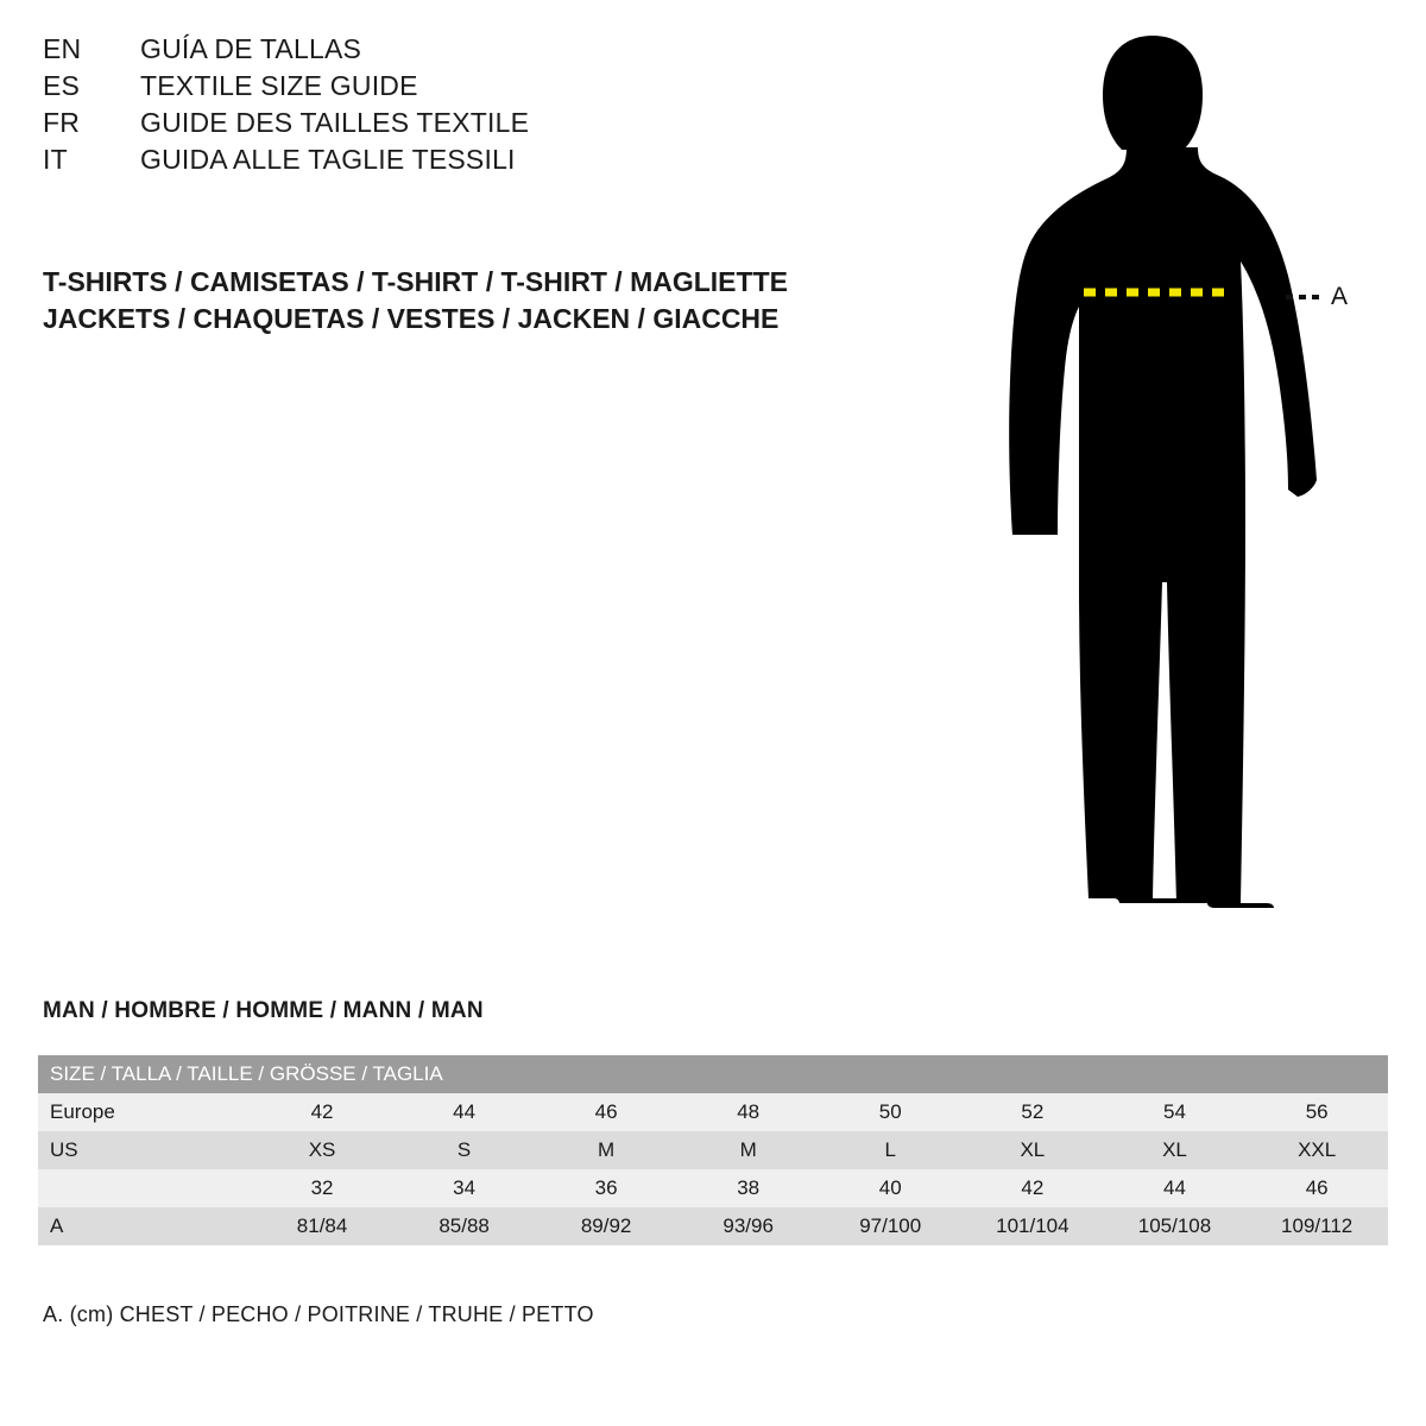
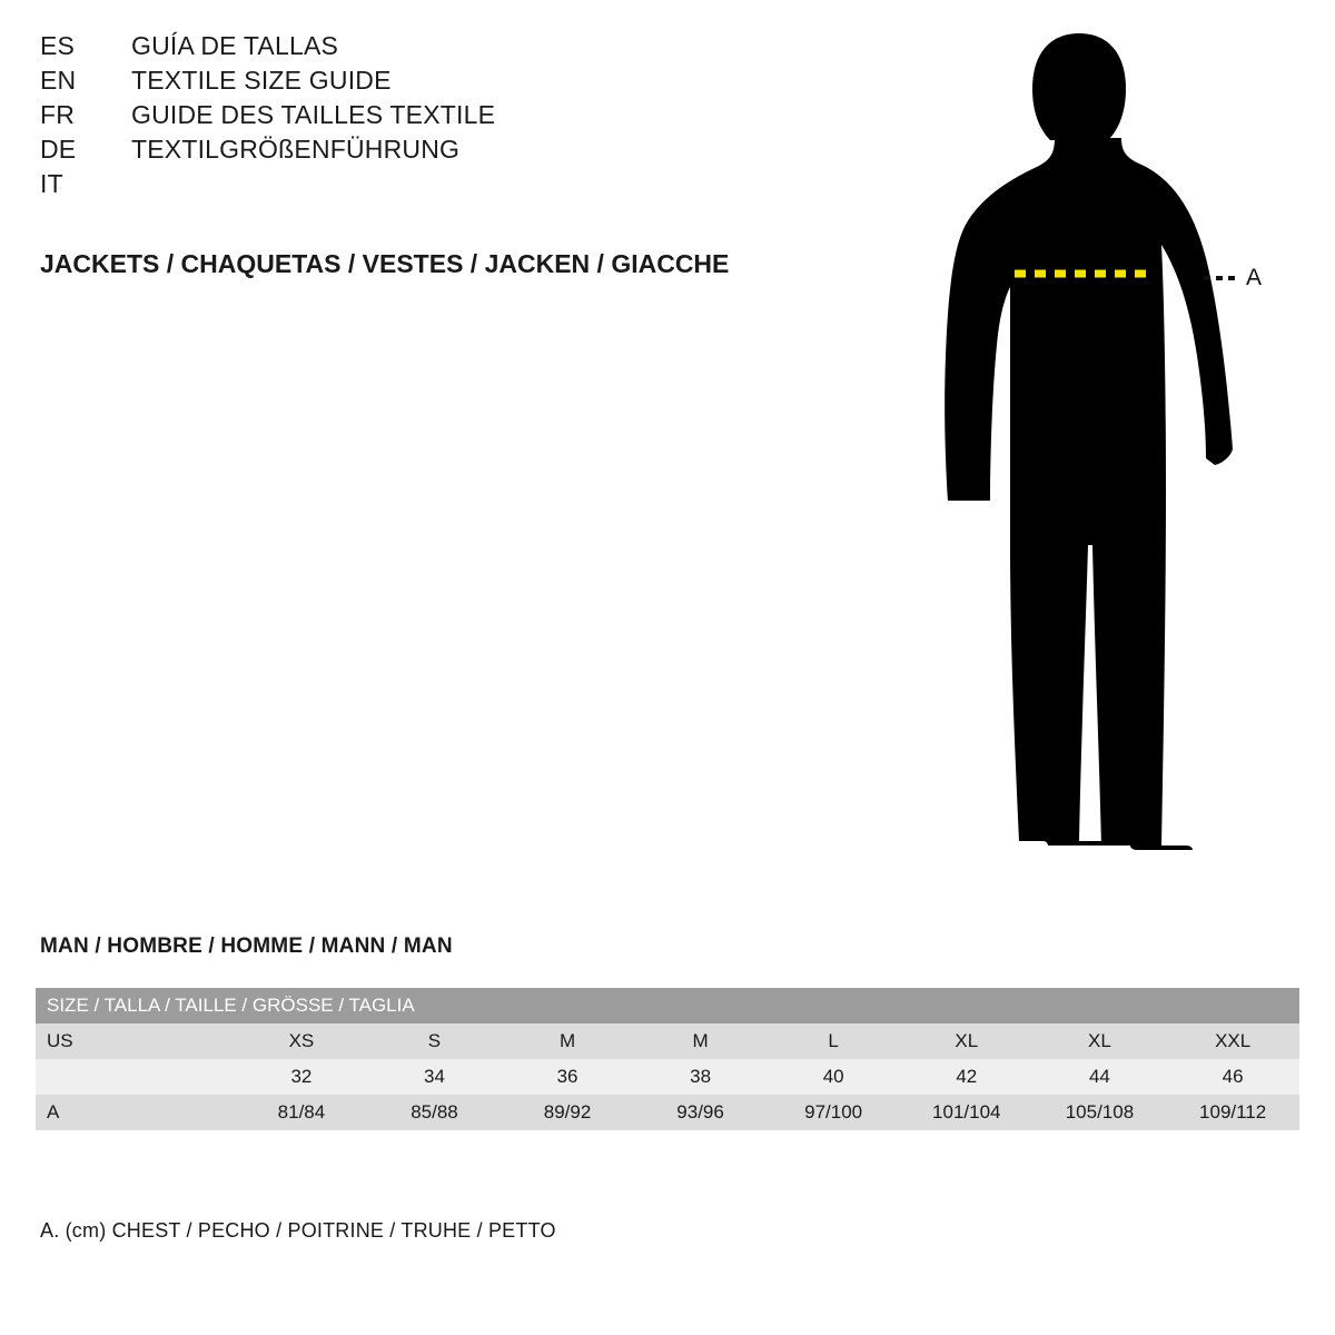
- EN
+ ES
  GUÍA DE TALLAS
- ES
+ EN
  TEXTILE SIZE GUIDE
  FR
  GUIDE DES TAILLES TEXTILE
+ DE
+ TEXTILGRÖßENFÜHRUNG
  IT
- GUIDA ALLE TAGLIE TESSILI
- T-SHIRTS / CAMISETAS / T-SHIRT / T-SHIRT / MAGLIETTE
  JACKETS / CHAQUETAS / VESTES / JACKEN / GIACCHE
  A
  MAN / HOMBRE / HOMME / MANN / MAN
  SIZE / TALLA / TAILLE / GRÖSSE / TAGLIA
- Europe	42	44	46	48	50	52	54	56
  US	XS	S	M	M	L	XL	XL	XXL
  	32	34	36	38	40	42	44	46
  A	81/84	85/88	89/92	93/96	97/100	101/104	105/108	109/112
  A. (cm) CHEST / PECHO / POITRINE / TRUHE / PETTO
